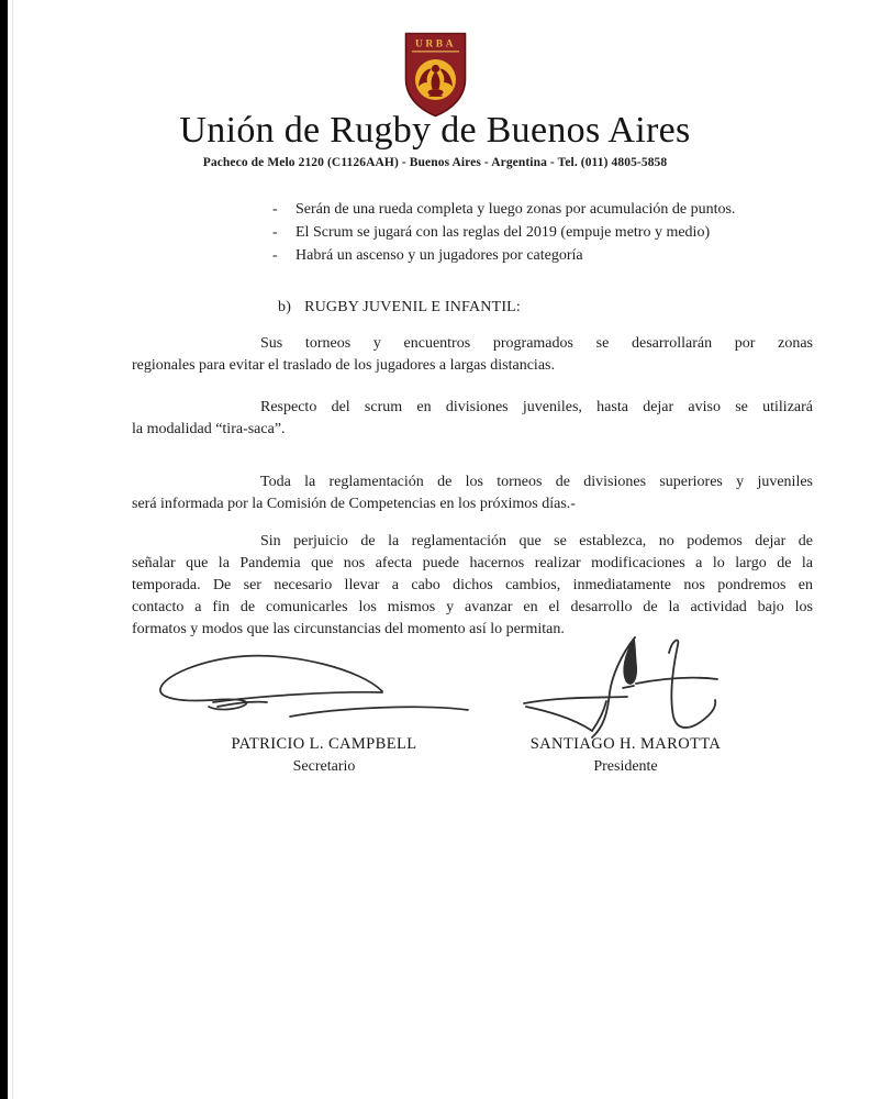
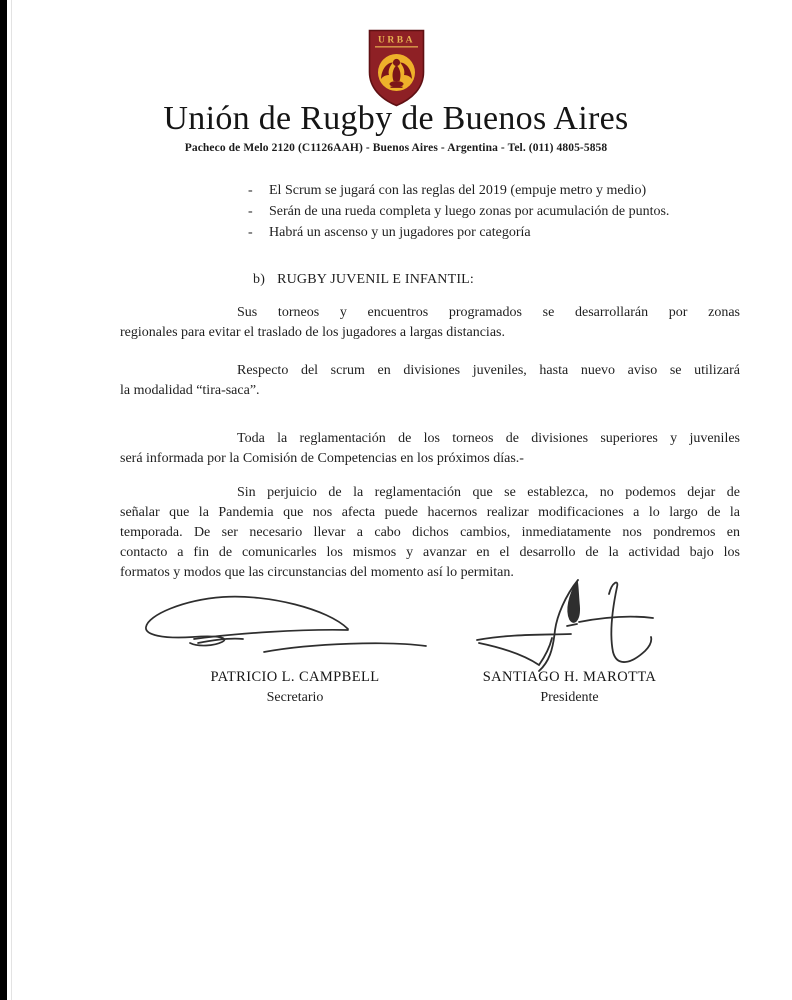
  URBA
  Unión de Rugby de Buenos Aires
  Pacheco de Melo 2120 (C1126AAH) - Buenos Aires - Argentina - Tel. (011) 4805-5858
  -
- Serán de una rueda completa y luego zonas por acumulación de puntos.
+ El Scrum se jugará con las reglas del 2019 (empuje metro y medio)
  -
- El Scrum se jugará con las reglas del 2019 (empuje metro y medio)
+ Serán de una rueda completa y luego zonas por acumulación de puntos.
  -
  Habrá un ascenso y un jugadores por categoría
  b) RUGBY JUVENIL E INFANTIL:
  Sus torneos y encuentros programados se desarrollarán por zonas
  regionales para evitar el traslado de los jugadores a largas distancias.
- Respecto del scrum en divisiones juveniles, hasta dejar aviso se utilizará
+ Respecto del scrum en divisiones juveniles, hasta nuevo aviso se utilizará
  la modalidad “tira-saca”.
  Toda la reglamentación de los torneos de divisiones superiores y juveniles
  será informada por la Comisión de Competencias en los próximos días.-
  Sin perjuicio de la reglamentación que se establezca, no podemos dejar de
  señalar que la Pandemia que nos afecta puede hacernos realizar modificaciones a lo largo de la
  temporada. De ser necesario llevar a cabo dichos cambios, inmediatamente nos pondremos en
  contacto a fin de comunicarles los mismos y avanzar en el desarrollo de la actividad bajo los
  formatos y modos que las circunstancias del momento así lo permitan.
  PATRICIO L. CAMPBELL
  Secretario
  SANTIAGO H. MAROTTA
  Presidente
